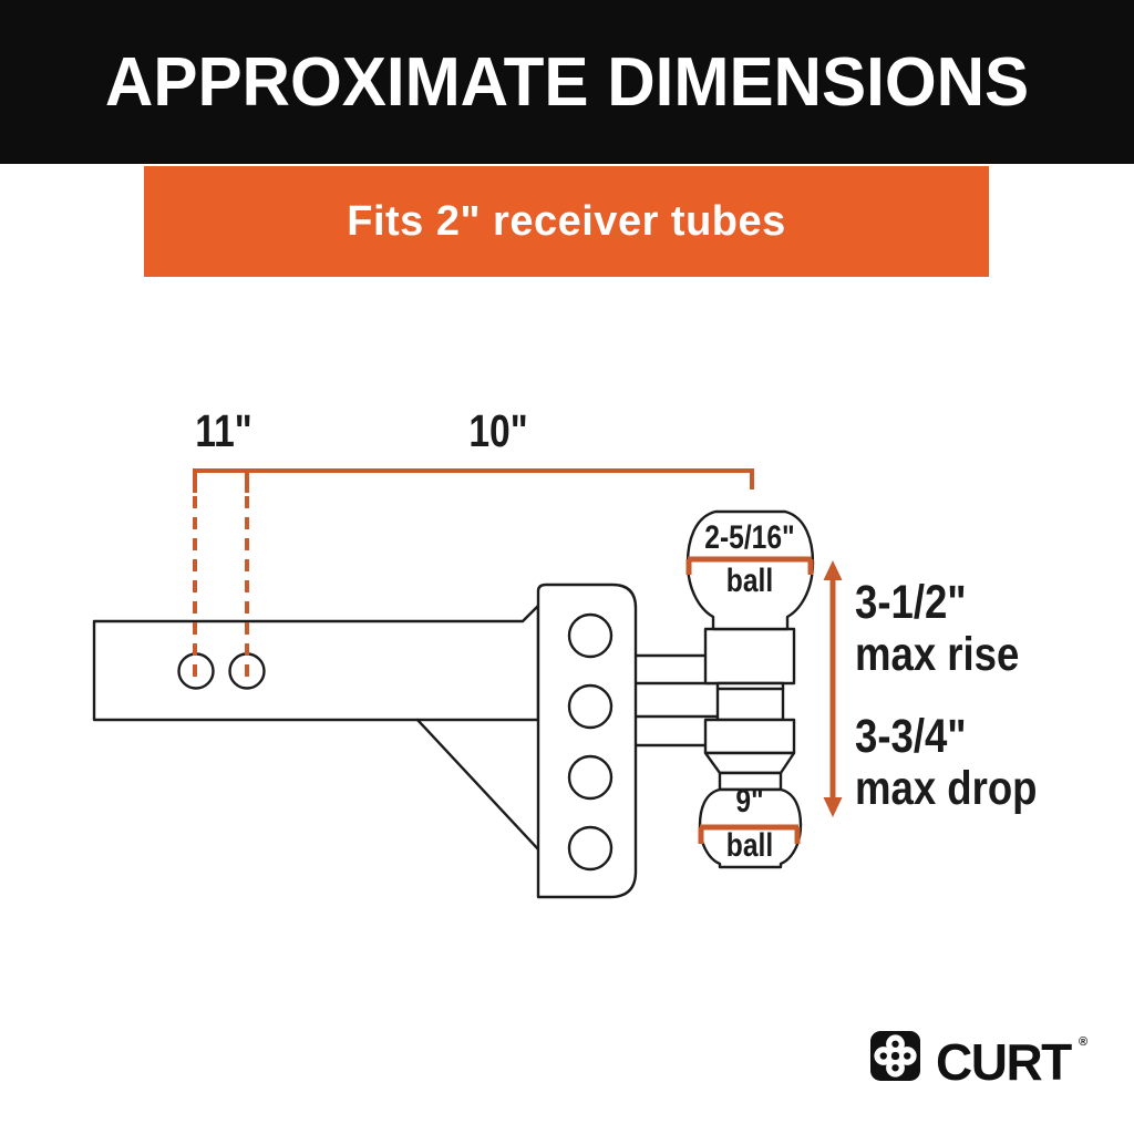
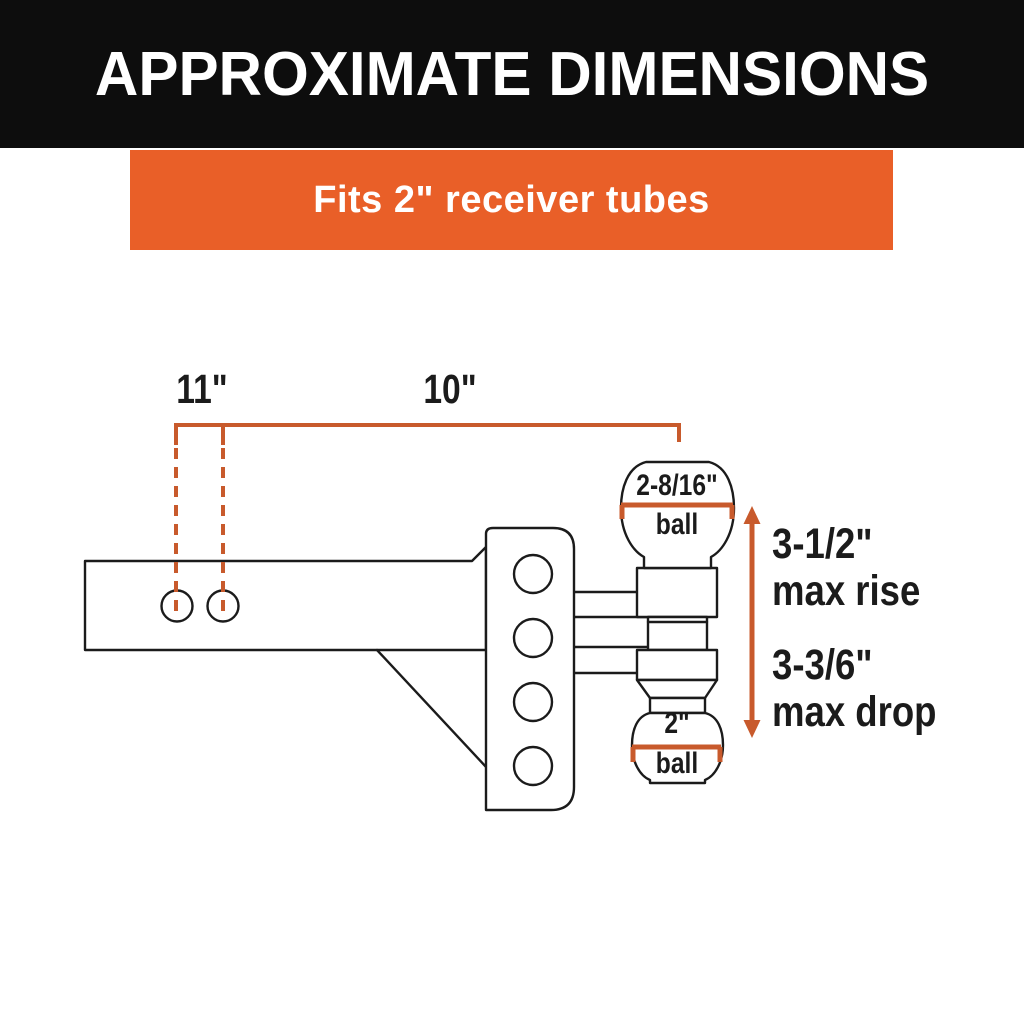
  APPROXIMATE DIMENSIONS
  Fits 2" receiver tubes
  11"
  10"
- 2-5/16"
+ 2-8/16"
  ball
- 9"
+ 2"
  ball
  3-1/2"
  max rise
- 3-3/4"
+ 3-3/6"
  max drop
- CURT
- ®
